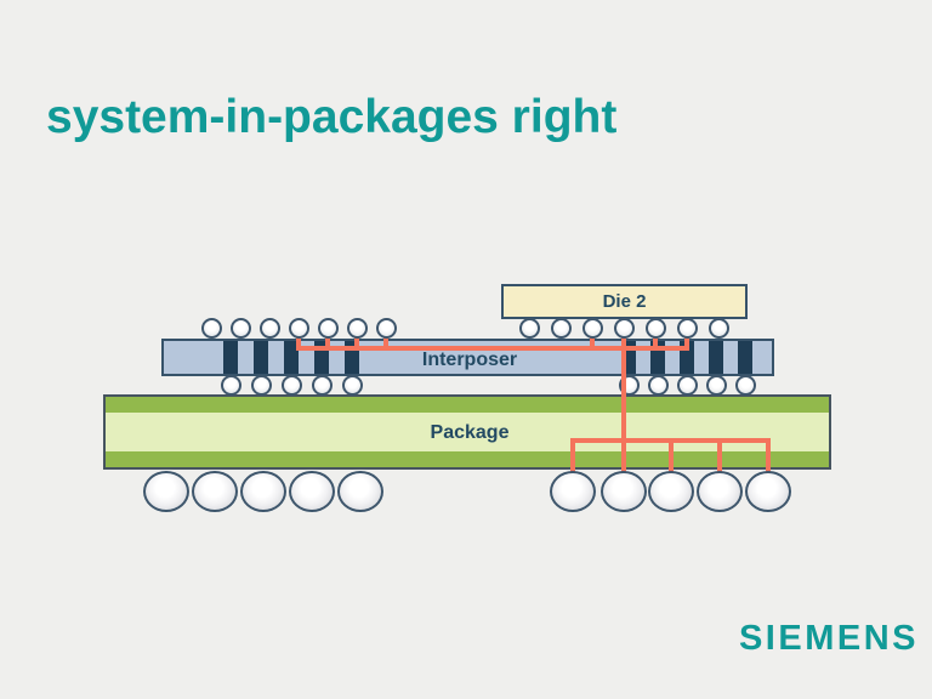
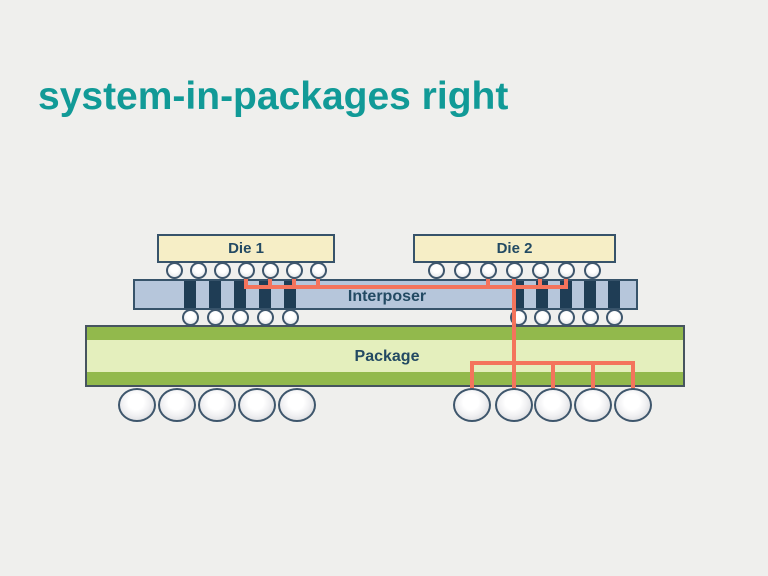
  system-in-packages right
+ Die 1
  Die 2
  Interposer
  Package
- SIEMENS
